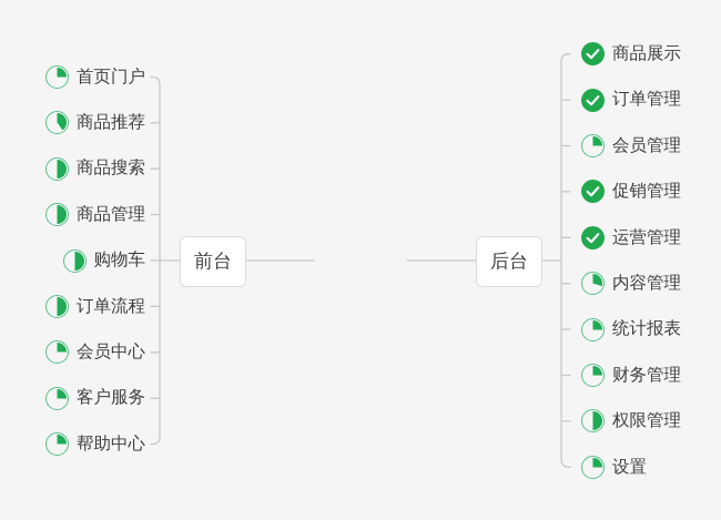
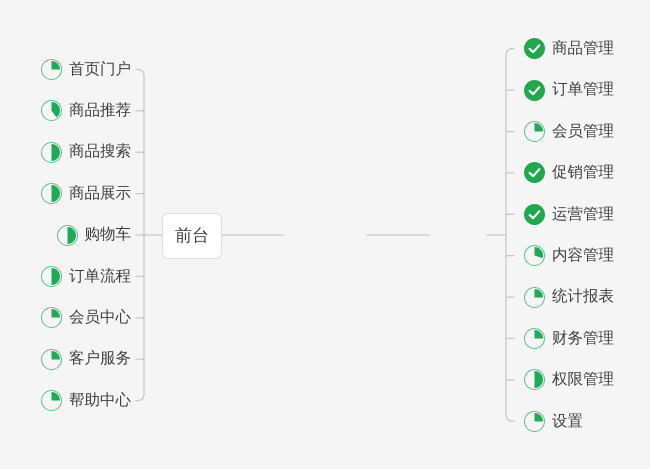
  前台
- 后台
  首页门户
  商品推荐
  商品搜索
- 商品管理
+ 商品展示
  购物车
  订单流程
  会员中心
  客户服务
  帮助中心
- 商品展示
+ 商品管理
  订单管理
  会员管理
  促销管理
  运营管理
  内容管理
  统计报表
  财务管理
  权限管理
  设置
